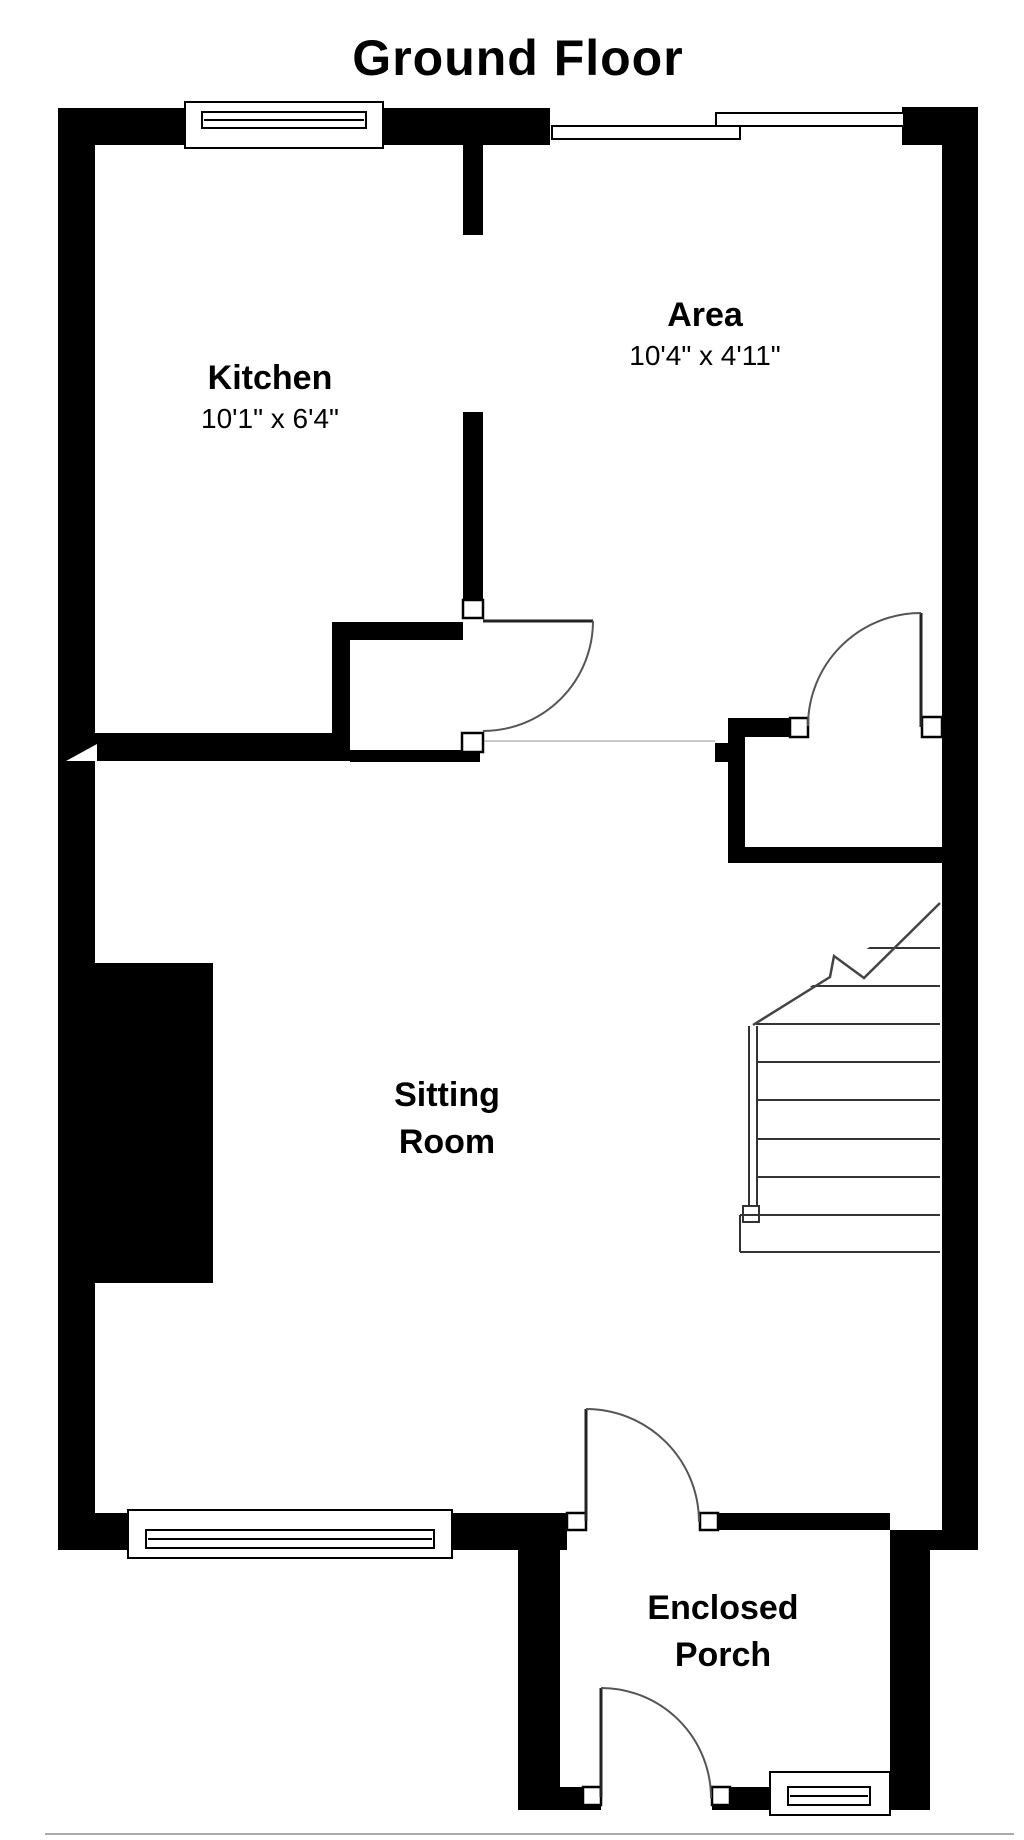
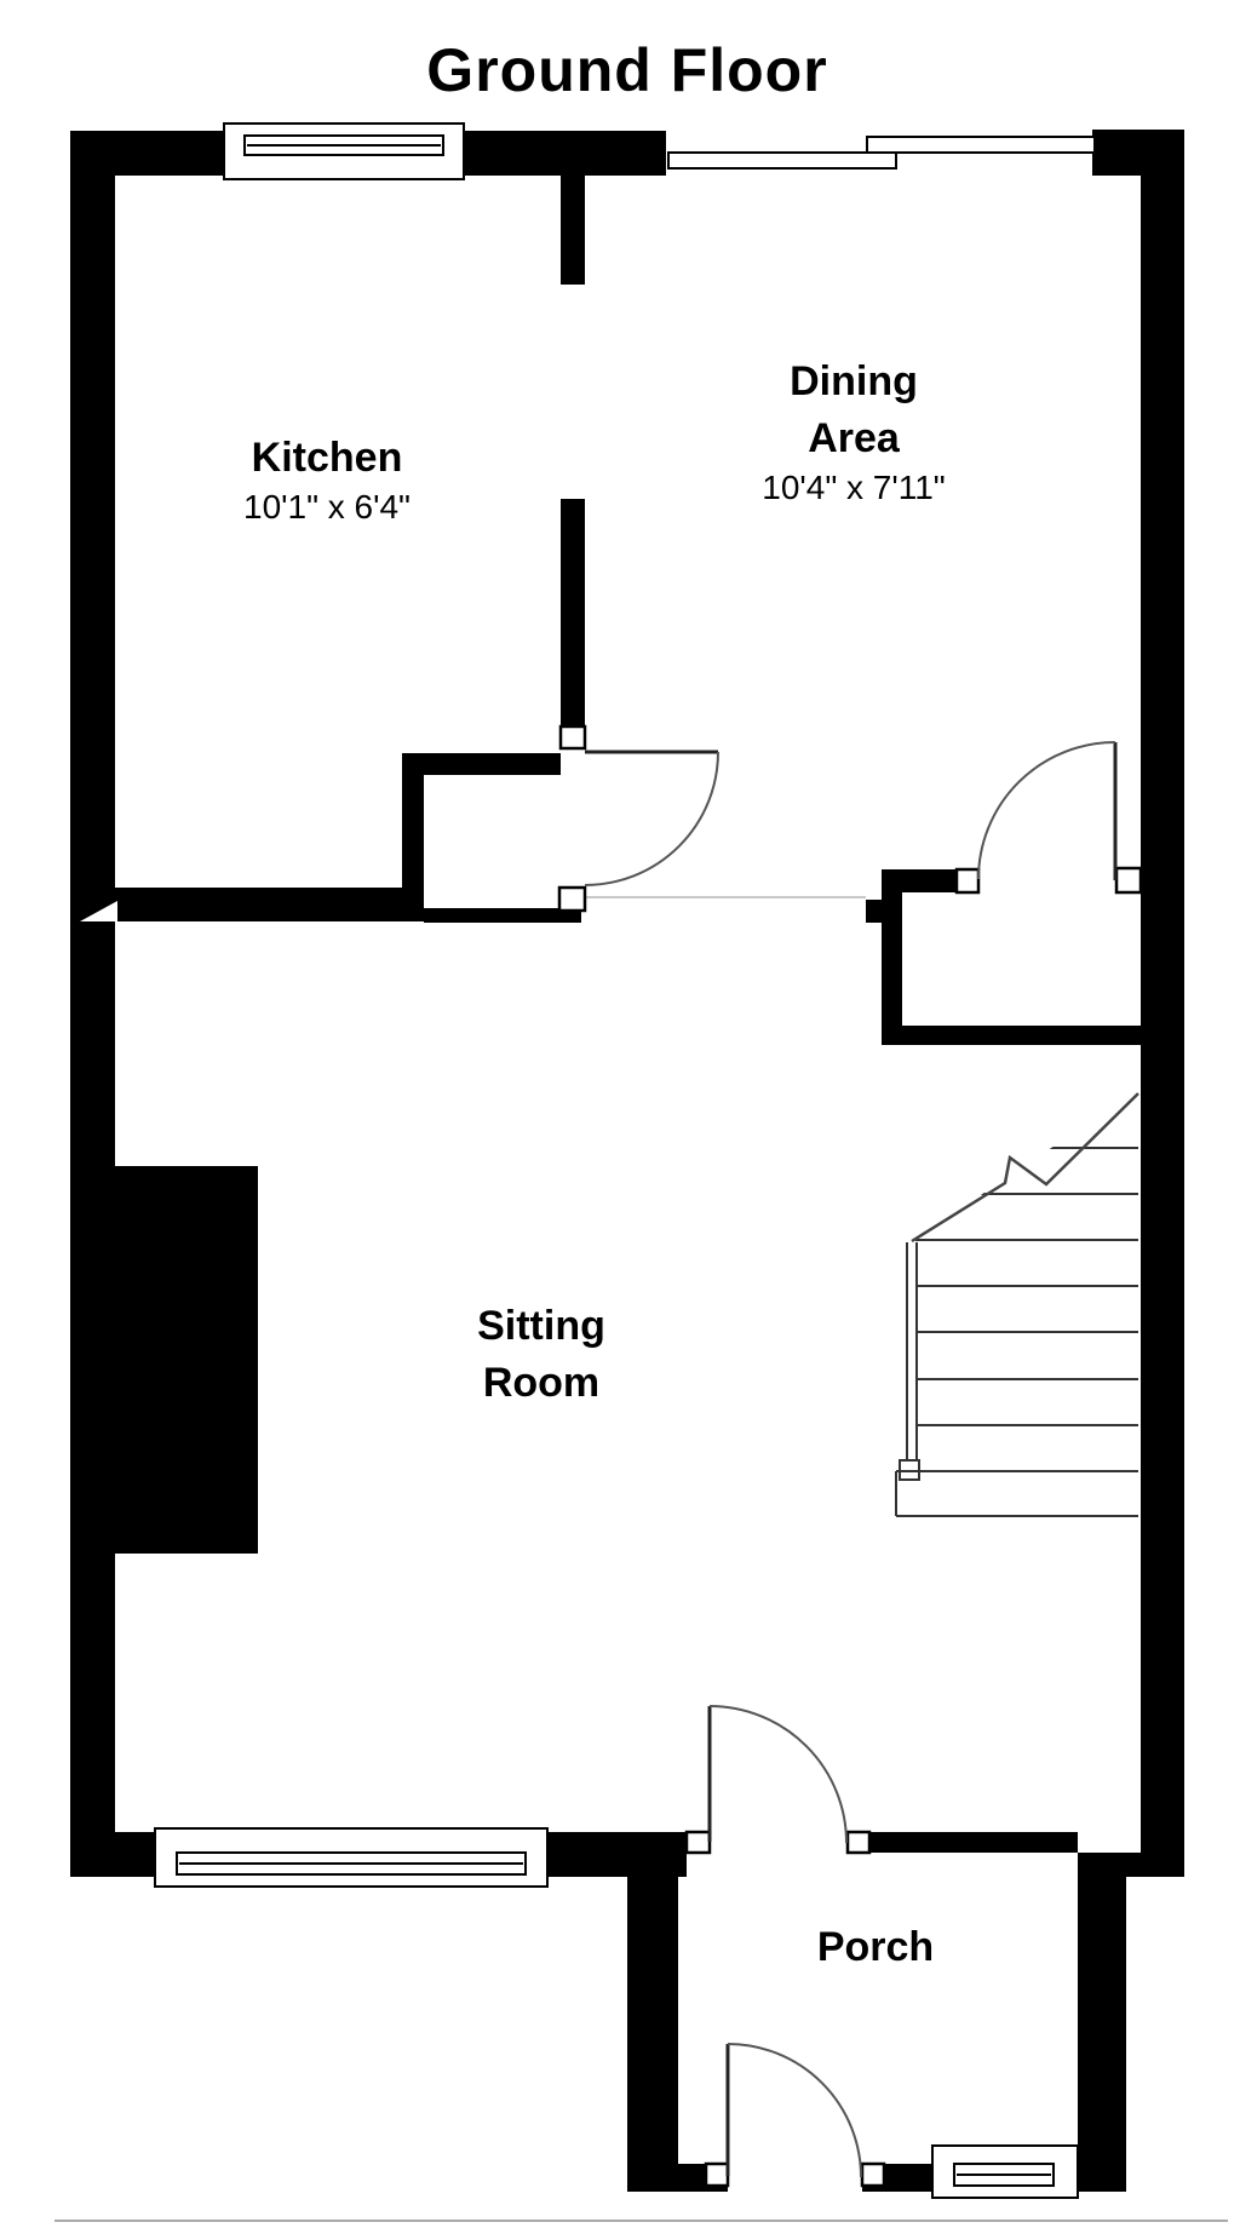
  Ground Floor
  Kitchen
  10'1" x 6'4"
+ Dining
  Area
- 10'4" x 4'11"
+ 10'4" x 7'11"
  Sitting
  Room
- Enclosed
  Porch
